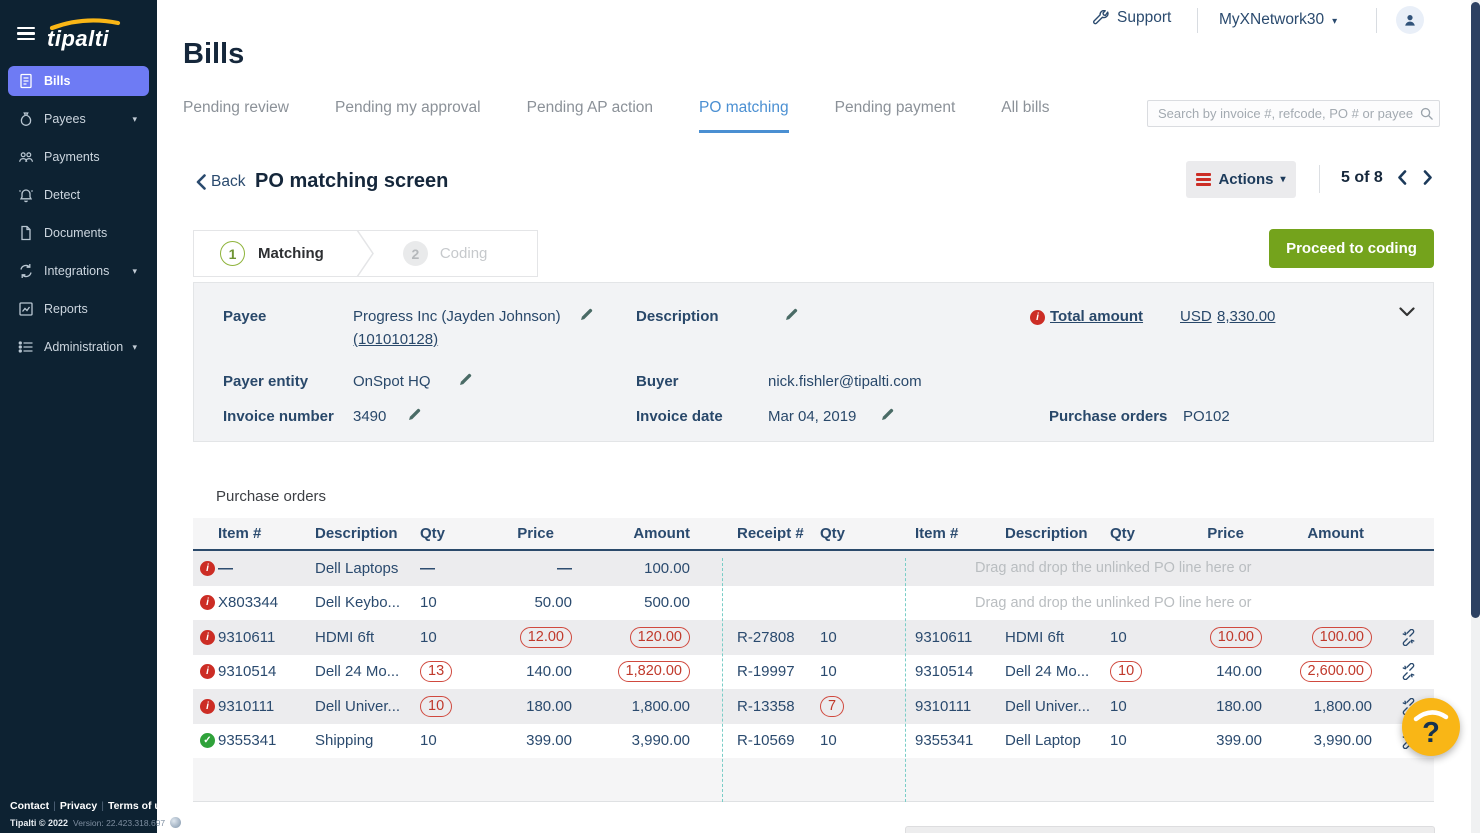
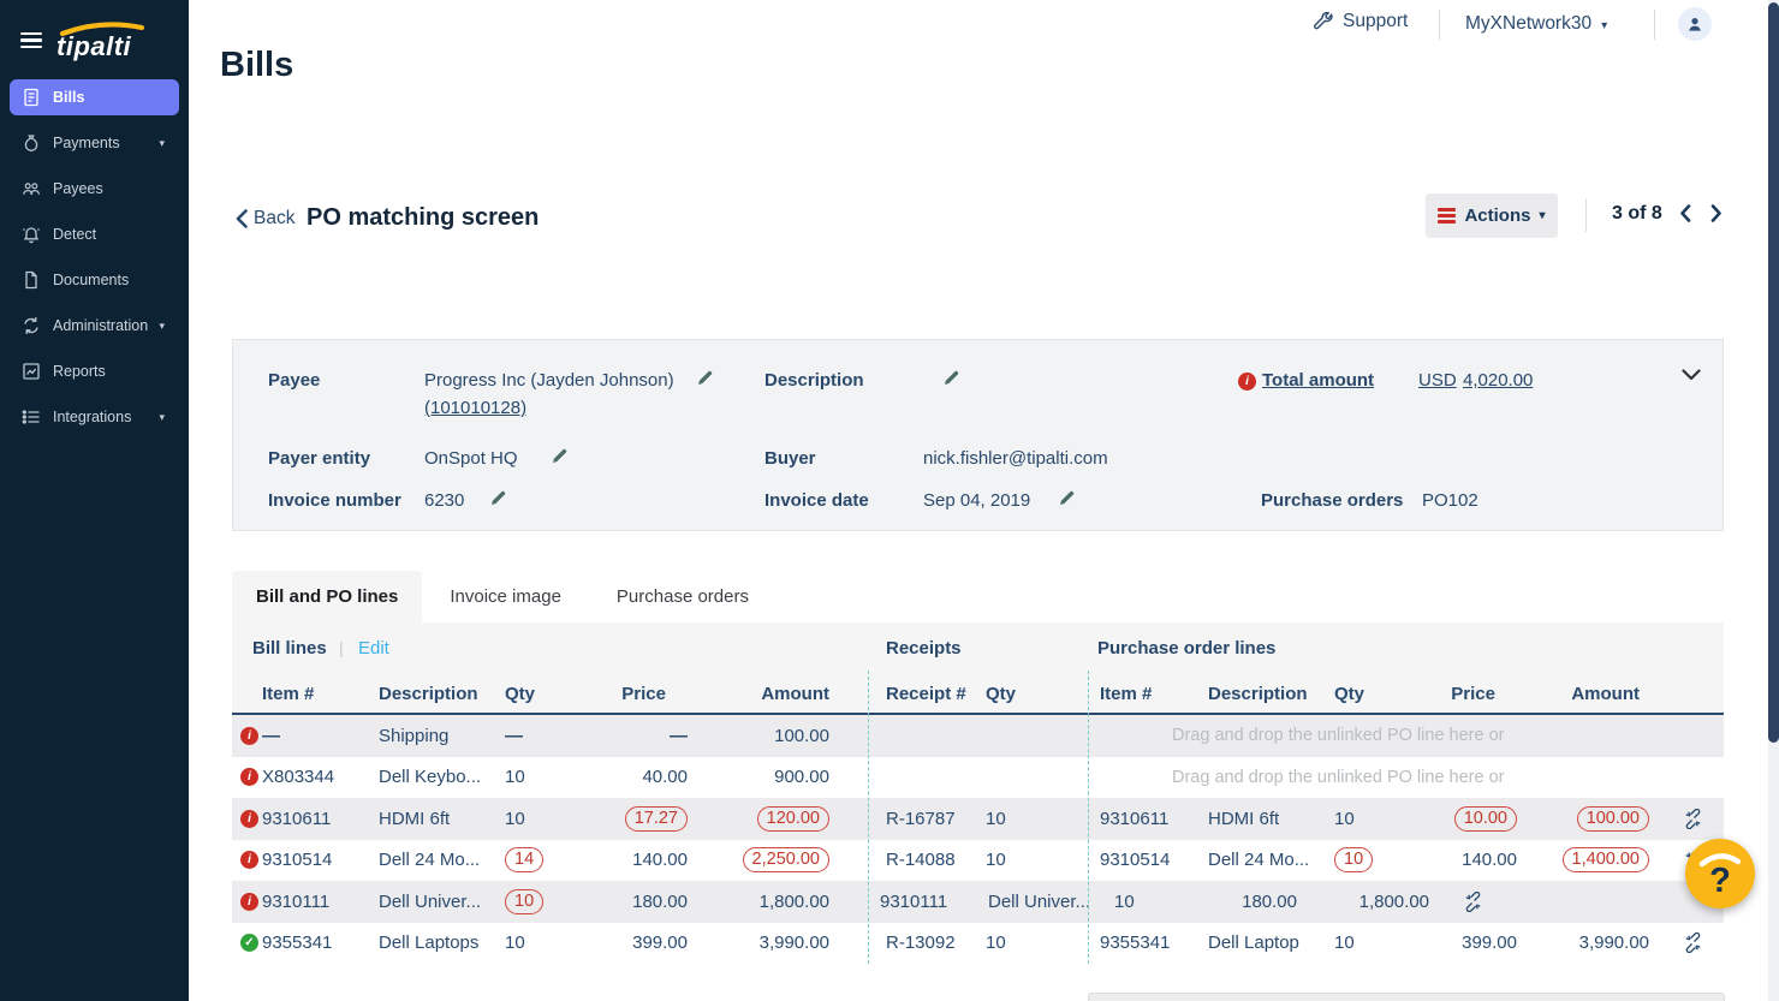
  tipalti
  Bills
- Payees
+ Payments
  ▾
- Payments
+ Payees
  Detect
  Documents
- Integrations
+ Administration
  ▾
  Reports
- Administration
+ Integrations
  ▾
- Contact | Privacy | Terms of use
- Tipalti © 2022
- Version: 22.423.318.697
  Support
  MyXNetwork30 ▾
  Bills
- Pending review
- Pending my approval
- Pending AP action
- PO matching
- Pending payment
- All bills
- Search by invoice #, refcode, PO # or payee
  Back
  PO matching screen
  Actions
  ▾
- 5 of 8
+ 3 of 8
- 1
- Matching
- 2
- Coding
- Proceed to coding
  Payee
  Progress Inc (Jayden Johnson)
  (101010128)
  Description
  i
  Total amount
  USD
- 8,330.00
+ 4,020.00
  Payer entity
  OnSpot HQ
  Buyer
  nick.fishler@tipalti.com
  Invoice number
- 3490
+ 6230
  Invoice date
- Mar 04, 2019
+ Sep 04, 2019
  Purchase orders
  PO102
+ Bill and PO lines
+ Invoice image
  Purchase orders
+ Bill lines
+ |
+ Edit
+ Receipts
+ Purchase order lines
  Item #
  Description
  Qty
  Price
  Amount
  Receipt #
  Qty
  Item #
  Description
  Qty
  Price
  Amount
  i
  —
- Dell Laptops
+ Shipping
  —
  —
  100.00
  Drag and drop the unlinked PO line here or
  i
  X803344
  Dell Keybo...
  10
- 50.00
+ 40.00
- 500.00
+ 900.00
  Drag and drop the unlinked PO line here or
  i
  9310611
  HDMI 6ft
  10
- 12.00
+ 17.27
  120.00
- R-27808
+ R-16787
  10
  9310611
  HDMI 6ft
  10
  10.00
  100.00
  i
  9310514
  Dell 24 Mo...
- 13
+ 14
  140.00
- 1,820.00
+ 2,250.00
- R-19997
+ R-14088
  10
  9310514
  Dell 24 Mo...
  10
  140.00
- 2,600.00
+ 1,400.00
  i
  9310111
  Dell Univer...
  10
  180.00
  1,800.00
- R-13358
- 7
  9310111
  Dell Univer...
  10
  180.00
  1,800.00
  ✓
  9355341
- Shipping
+ Dell Laptops
  10
  399.00
  3,990.00
- R-10569
+ R-13092
  10
  9355341
  Dell Laptop
  10
  399.00
  3,990.00
  ?
